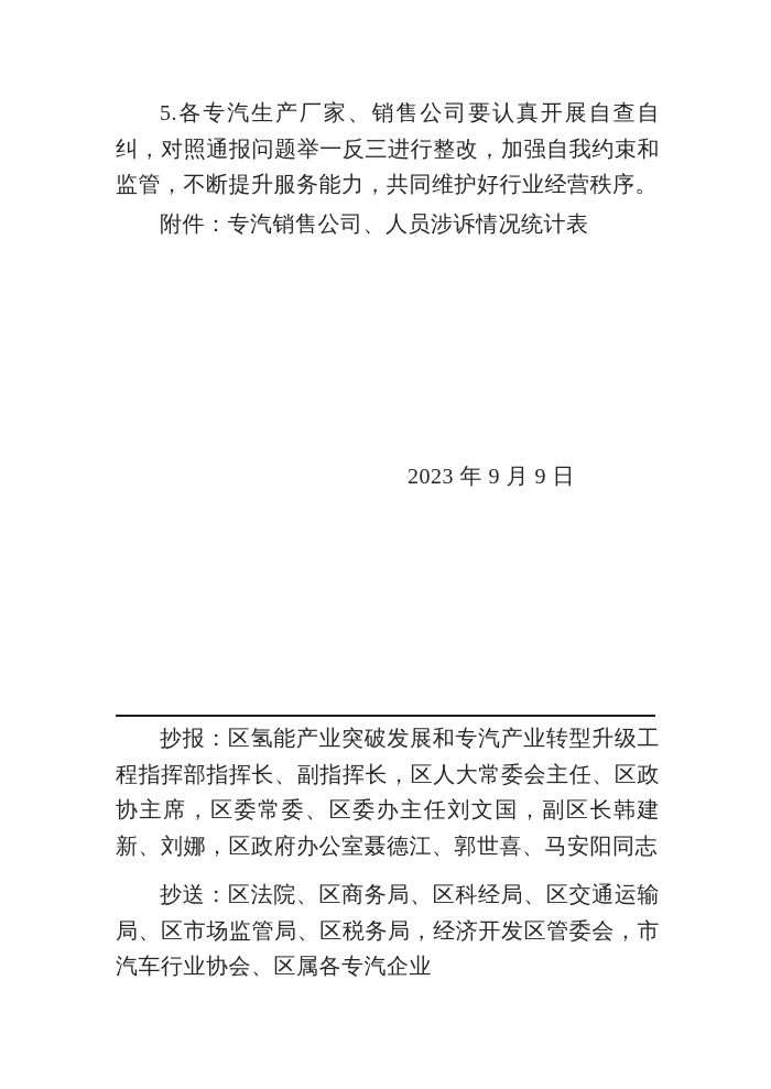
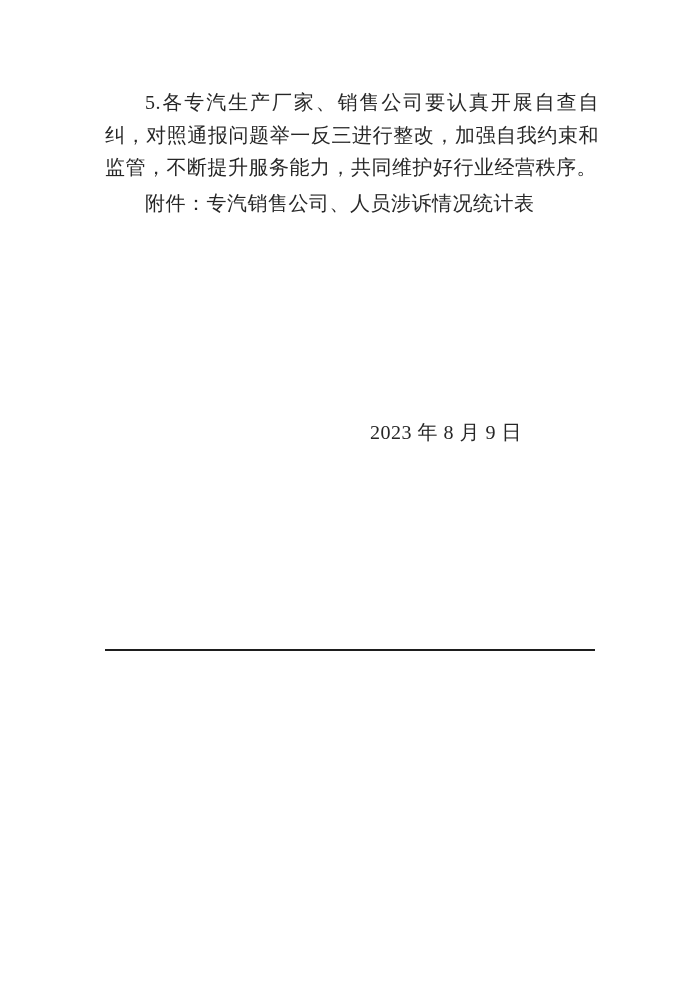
  5.各专汽生产厂家、销售公司要认真开展自查自纠，对照通报问题举一反三进行整改，加强自我约束和监管，不断提升服务能力，共同维护好行业经营秩序。
  附件：专汽销售公司、人员涉诉情况统计表
- 2023 年 9 月 9 日
+ 2023 年 8 月 9 日
- 抄报：区氢能产业突破发展和专汽产业转型升级工程指挥部指挥长、副指挥长，区人大常委会主任、区政协主席，区委常委、区委办主任刘文国，副区长韩建新、刘娜，区政府办公室聂德江、郭世喜、马安阳同志
- 抄送：区法院、区商务局、区科经局、区交通运输局、区市场监管局、区税务局，经济开发区管委会，市汽车行业协会、区属各专汽企业
